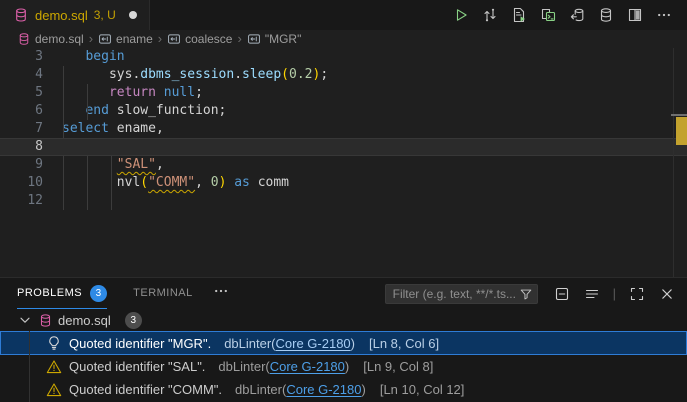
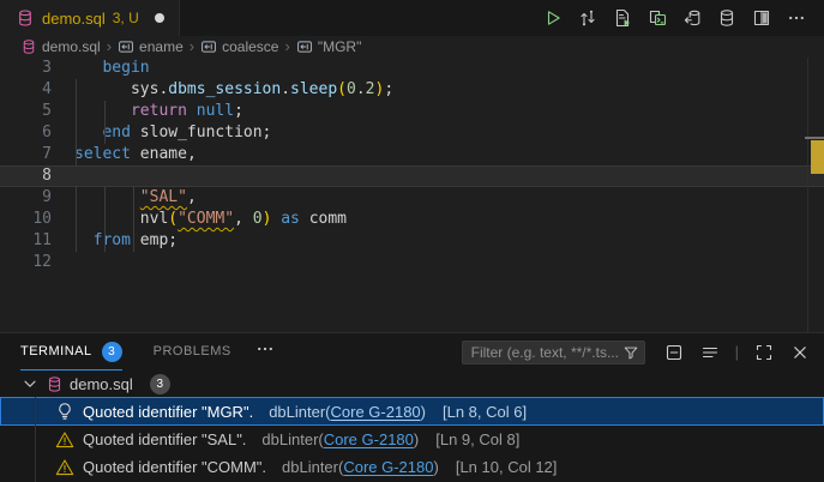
  demo.sql
  3, U
  demo.sql
  ›
  ename
  ›
  coalesce
  ›
  "MGR"
  3
  begin
  4
  sys.dbms_session.sleep(0.2);
  5
  return null;
  6
  end slow_function;
  7
  select ename,
  8
  9
  "SAL",
  10
  nvl("COMM", 0) as comm
+ 11
+ from emp;
  12
- PROBLEMS
+ TERMINAL
  3
- TERMINAL
+ PROBLEMS
  Filter (e.g. text, **/*.ts...
  |
  demo.sql
  3
  Quoted identifier "MGR".
  dbLinter(Core G-2180)
  [Ln 8, Col 6]
  Quoted identifier "SAL".
  dbLinter(Core G-2180)
  [Ln 9, Col 8]
  Quoted identifier "COMM".
  dbLinter(Core G-2180)
  [Ln 10, Col 12]
